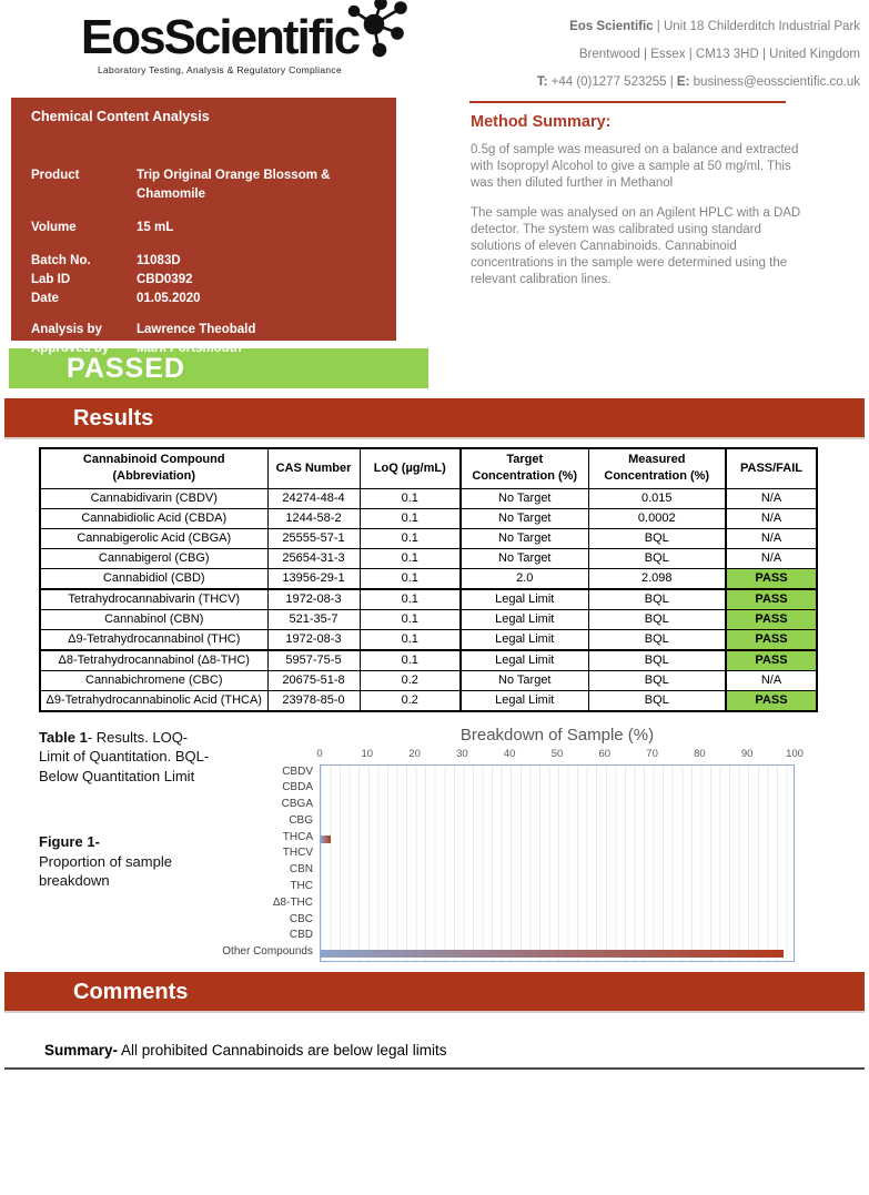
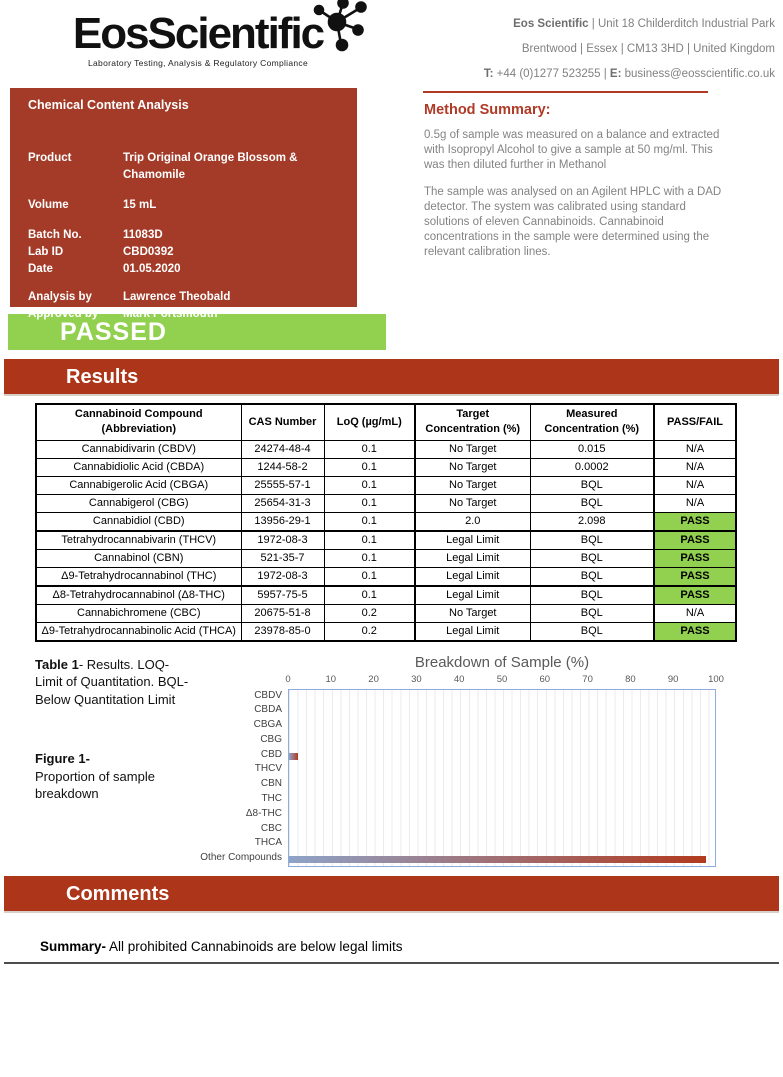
  EosScientific
  Laboratory Testing, Analysis & Regulatory Compliance
  Eos Scientific | Unit 18 Childerditch Industrial Park
  Brentwood | Essex | CM13 3HD | United Kingdom
  T: +44 (0)1277 523255 | E: business@eosscientific.co.uk
  Chemical Content Analysis
  Product
  Trip Original Orange Blossom & Chamomile
  Volume
  15 mL
  Batch No.
  11083D
  Lab ID
  CBD0392
  Date
  01.05.2020
  Analysis by
  Lawrence Theobald
  Method Summary:
  0.5g of sample was measured on a balance and extracted with Isopropyl Alcohol to give a sample at 50 mg/ml. This was then diluted further in Methanol
  The sample was analysed on an Agilent HPLC with a DAD detector. The system was calibrated using standard solutions of eleven Cannabinoids. Cannabinoid concentrations in the sample were determined using the relevant calibration lines.
  PASSED
  Results
  Cannabinoid Compound (Abbreviation)	CAS Number	LoQ (µg/mL)	Target Concentration (%)	Measured Concentration (%)	PASS/FAIL
  Cannabidivarin (CBDV)	24274-48-4	0.1	No Target	0.015	N/A
  Cannabidiolic Acid (CBDA)	1244-58-2	0.1	No Target	0.0002	N/A
  Cannabigerolic Acid (CBGA)	25555-57-1	0.1	No Target	BQL	N/A
  Cannabigerol (CBG)	25654-31-3	0.1	No Target	BQL	N/A
  Cannabidiol (CBD)	13956-29-1	0.1	2.0	2.098	PASS
  Tetrahydrocannabivarin (THCV)	1972-08-3	0.1	Legal Limit	BQL	PASS
  Cannabinol (CBN)	521-35-7	0.1	Legal Limit	BQL	PASS
  Δ9-Tetrahydrocannabinol (THC)	1972-08-3	0.1	Legal Limit	BQL	PASS
  Δ8-Tetrahydrocannabinol (Δ8-THC)	5957-75-5	0.1	Legal Limit	BQL	PASS
  Cannabichromene (CBC)	20675-51-8	0.2	No Target	BQL	N/A
  Δ9-Tetrahydrocannabinolic Acid (THCA)	23978-85-0	0.2	Legal Limit	BQL	PASS
  Table 1- Results. LOQ- Limit of Quantitation. BQL- Below Quantitation Limit
  Figure 1-
  Proportion of sample breakdown
  Breakdown of Sample (%)
  0
  10
  20
  30
  40
  50
  60
  70
  80
  90
  100
  CBDV
  CBDA
  CBGA
  CBG
- THCA
+ CBD
  THCV
  CBN
  THC
  Δ8-THC
  CBC
- CBD
+ THCA
  Other Compounds
  Comments
  Summary- All prohibited Cannabinoids are below legal limits
